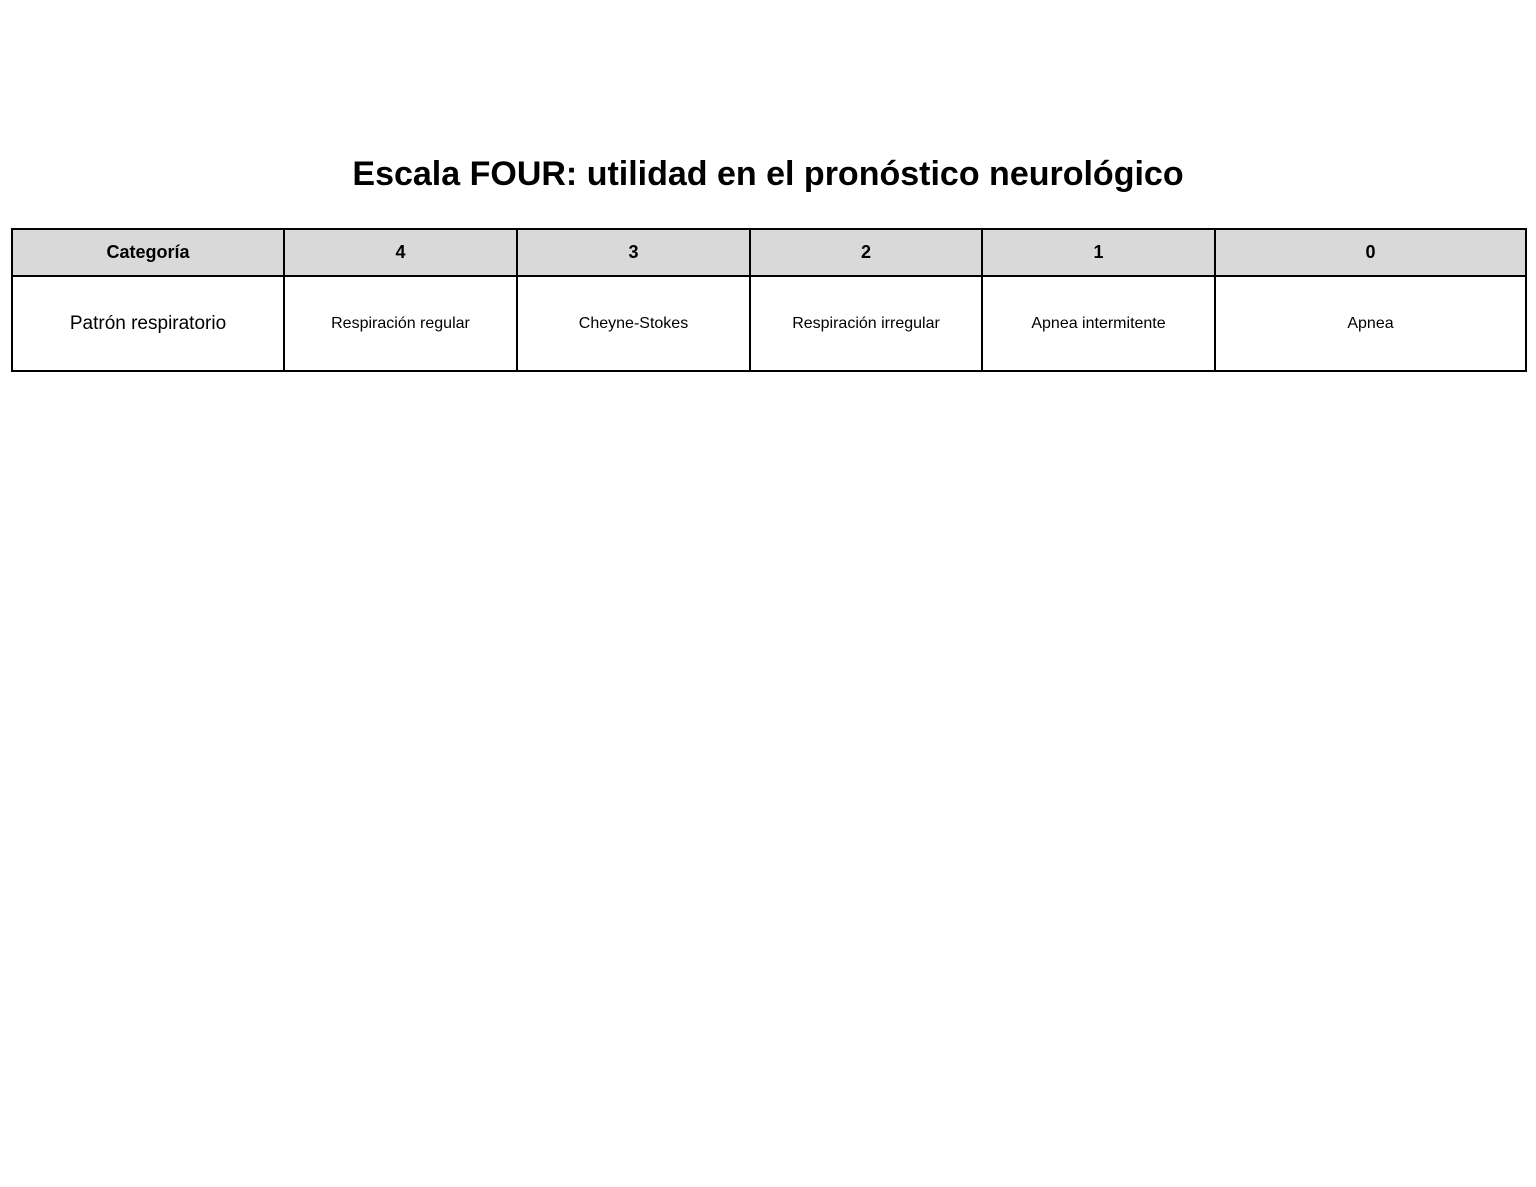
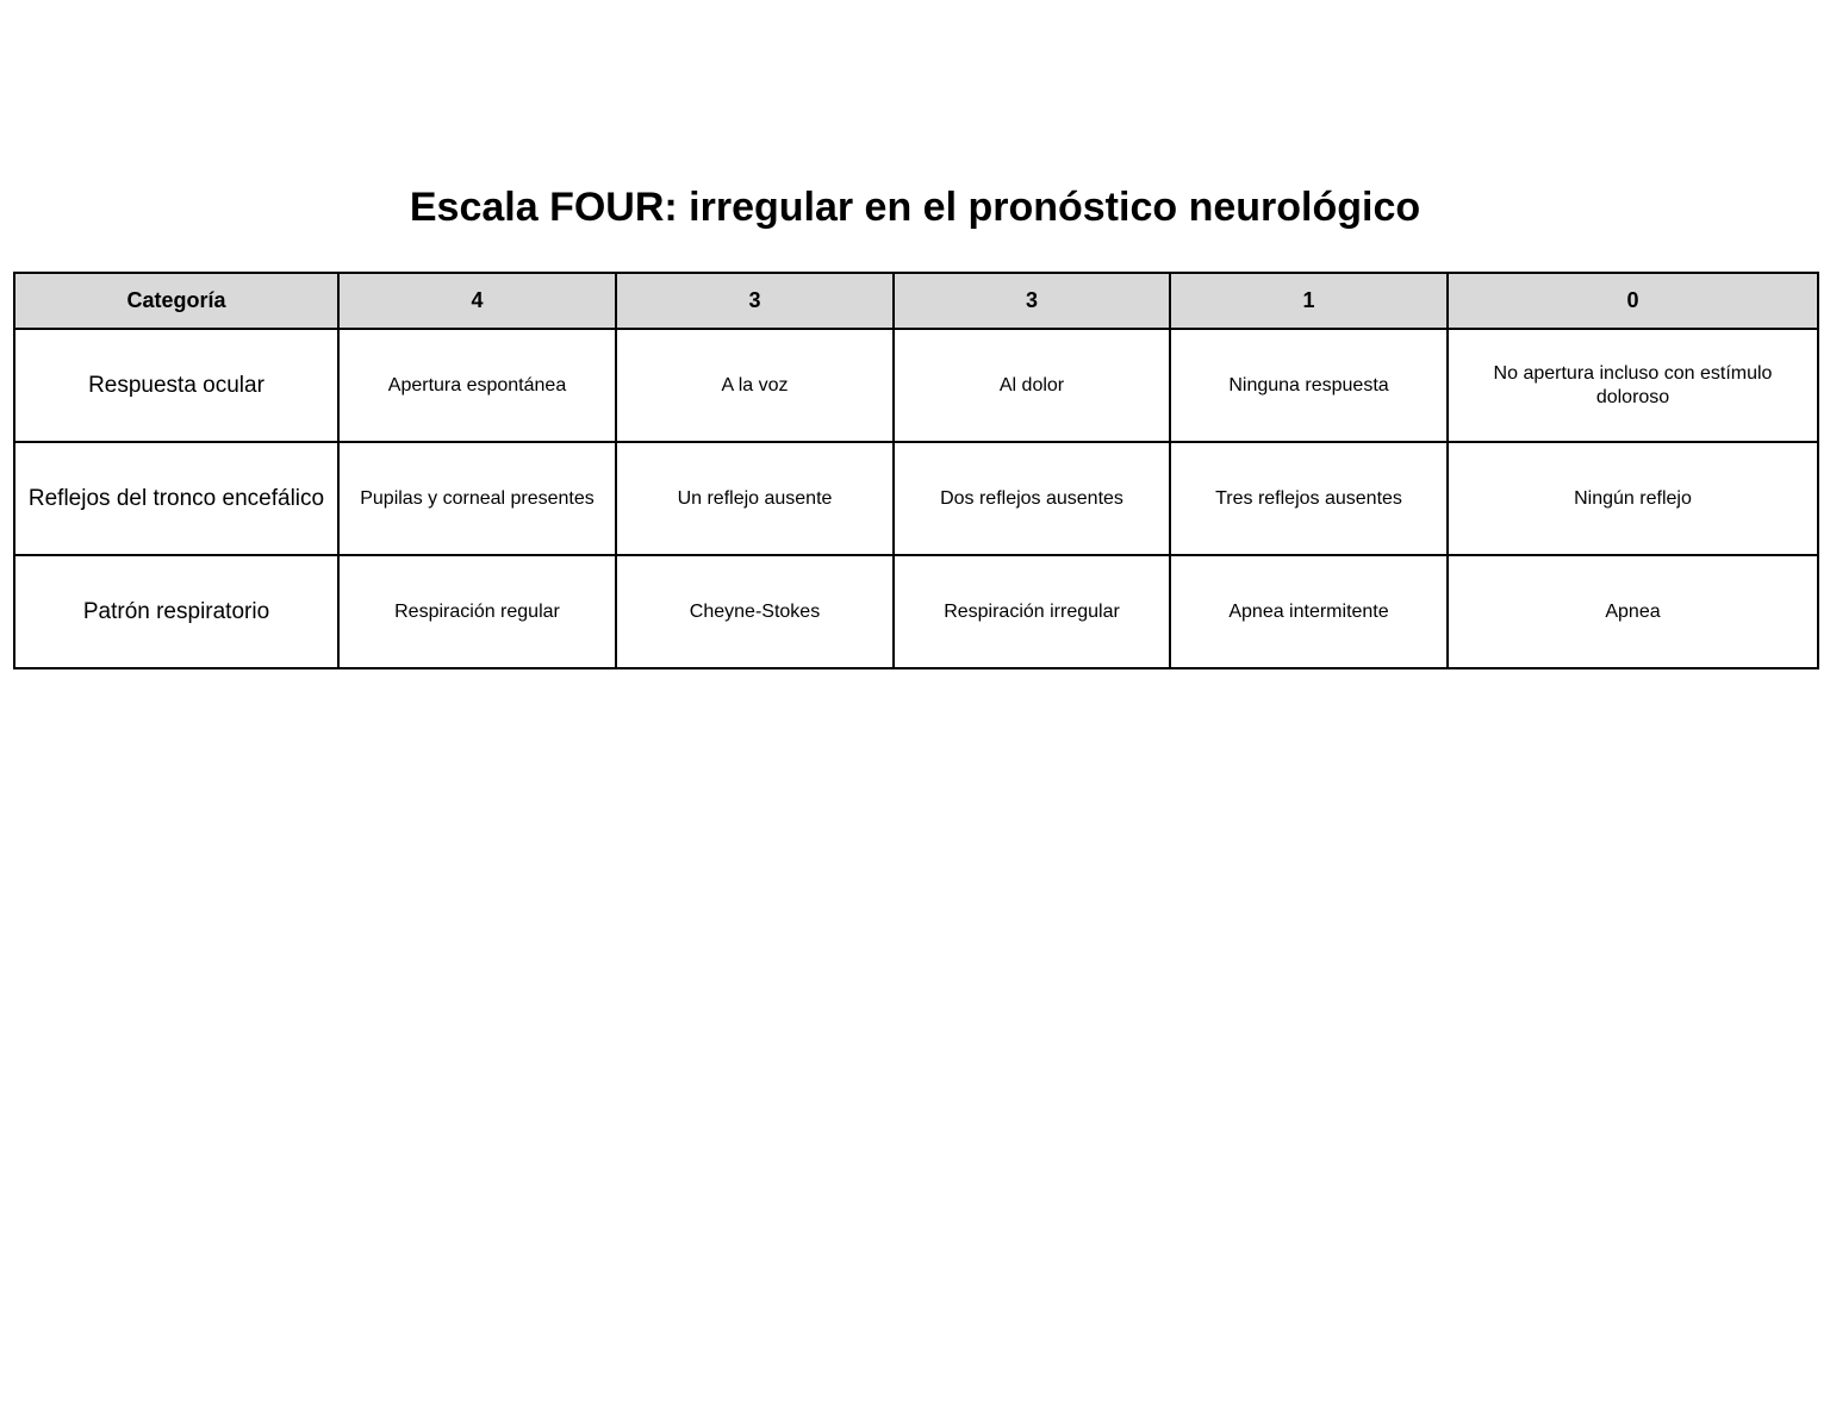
- Escala FOUR: utilidad en el pronóstico neurológico
+ Escala FOUR: irregular en el pronóstico neurológico
- Categoría	4	3	2	1	0
+ Categoría	4	3	3	1	0
+ Respuesta ocular	Apertura espontánea	A la voz	Al dolor	Ninguna respuesta	No apertura incluso con estímulo doloroso
+ Reflejos del tronco encefálico	Pupilas y corneal presentes	Un reflejo ausente	Dos reflejos ausentes	Tres reflejos ausentes	Ningún reflejo
  Patrón respiratorio	Respiración regular	Cheyne-Stokes	Respiración irregular	Apnea intermitente	Apnea
